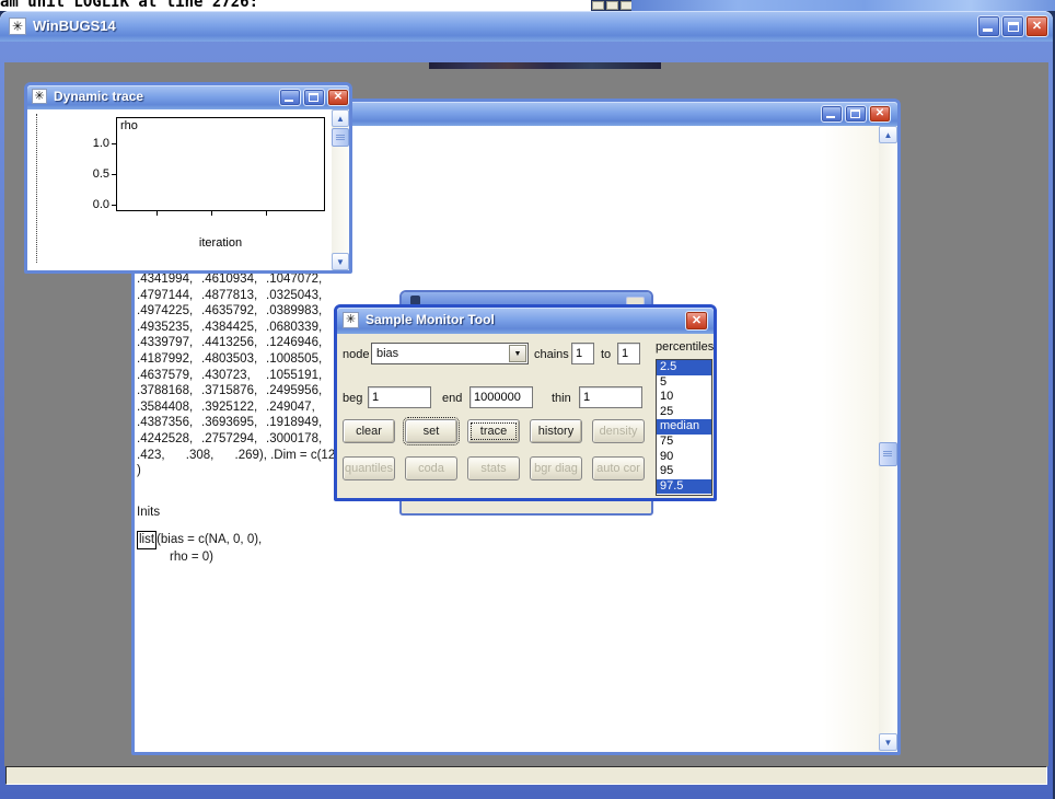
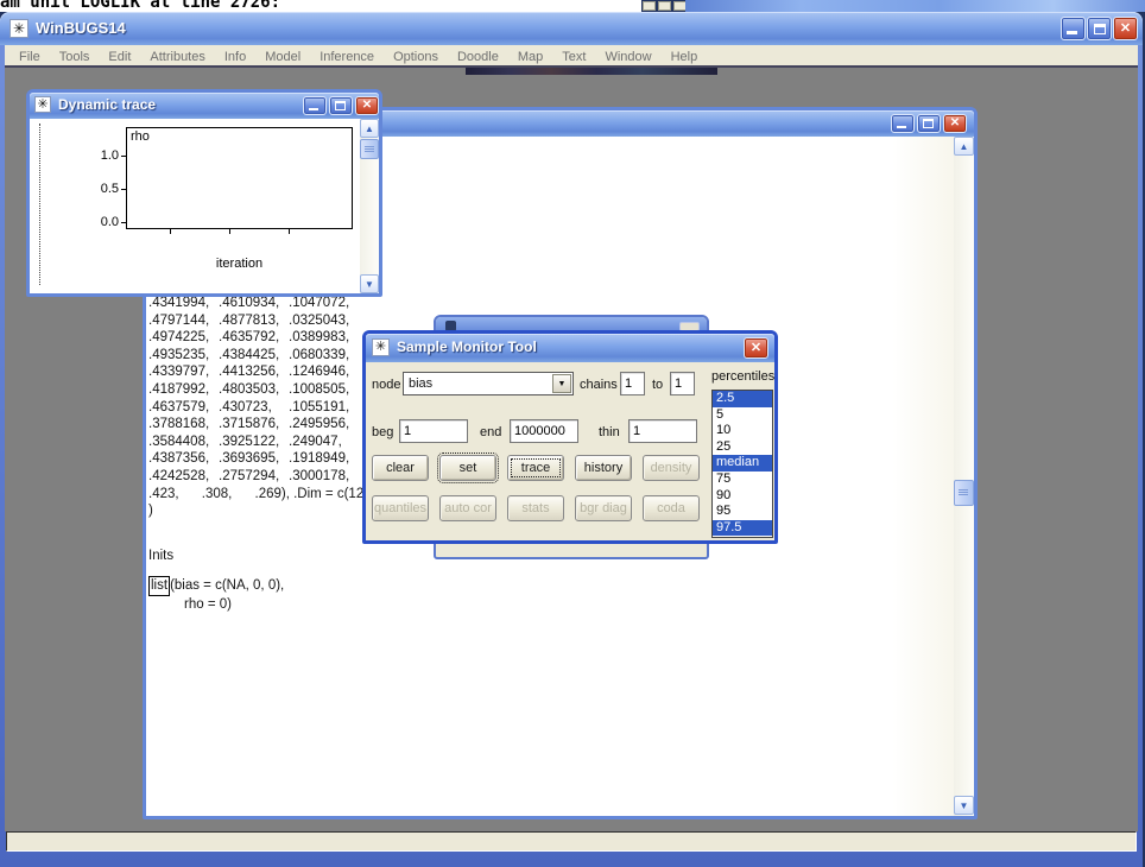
  am unit LOGLIK at line 2726:
  ✳
  WinBUGS14
  ✕
+ File Tools Edit Attributes Info Model Inference Options Doodle Map Text Window Help
  ✕
  .4341994, .4610934, .1047072,
  .4797144, .4877813, .0325043,
  .4974225, .4635792, .0389983,
  .4935235, .4384425, .0680339,
  .4339797, .4413256, .1246946,
  .4187992, .4803503, .1008505,
  .4637579, .430723, .1055191,
  .3788168, .3715876, .2495956,
  .3584408, .3925122, .249047,
  .4387356, .3693695, .1918949,
  .4242528, .2757294, .3000178,
  .423, .308, .269), .Dim = c(12
  )
  Inits
  list (bias = c(NA, 0, 0),
  rho = 0)
  ▲
  ▼
  ✳
  Sample Monitor Tool
  ✕
  node
  bias
  chains
  1
  to
  1
  percentiles
  2.5
  5
  10
  25
  median
  75
  90
  95
  97.5
  beg
  1
  end
  1000000
  thin
  1
  clear
  set
  trace
  history
  density
  quantiles
- coda
+ auto cor
  stats
  bgr diag
- auto cor
+ coda
  ✳
  Dynamic trace
  ✕
  rho
  1.0
  0.5
  0.0
  iteration
  ▲
  ▼
